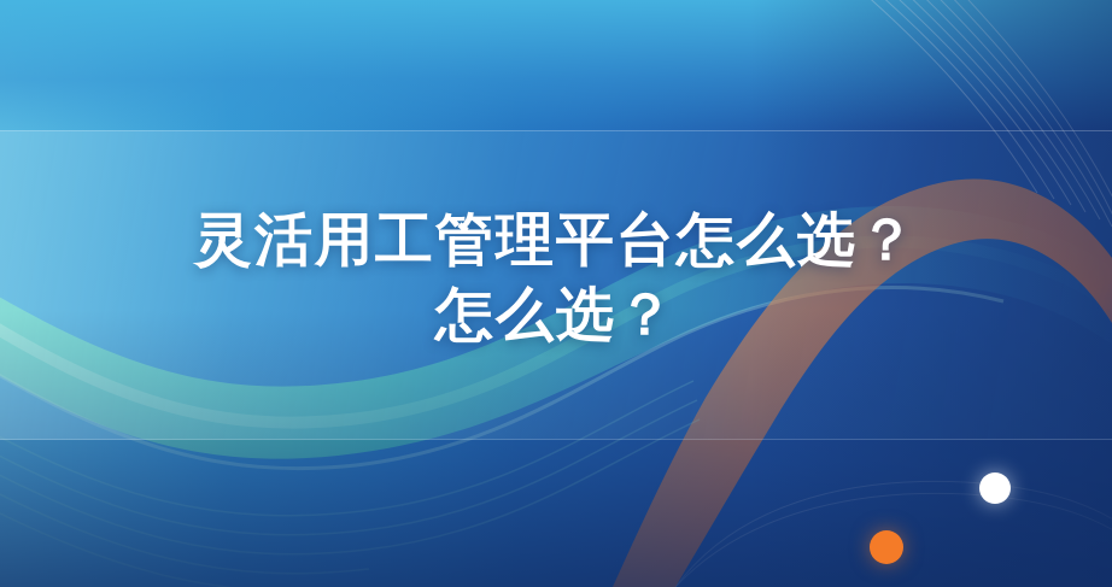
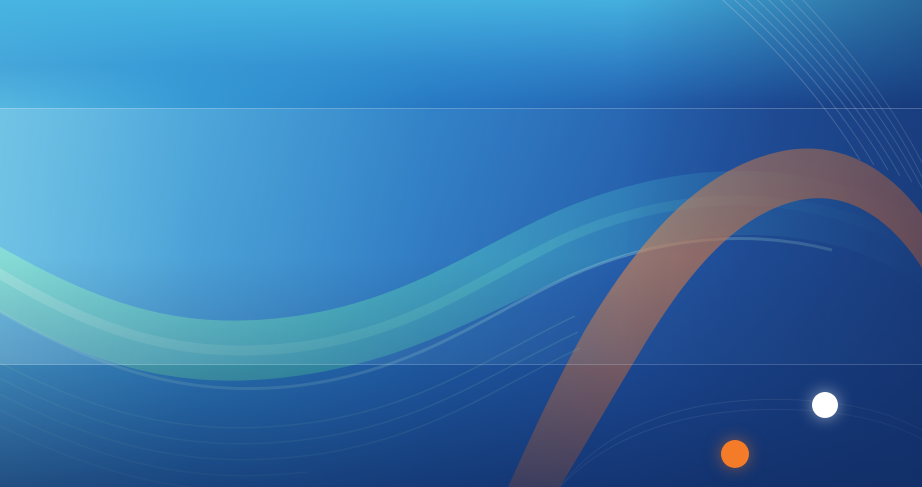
- 灵活用工管理平台怎么选？
- 怎么选？
